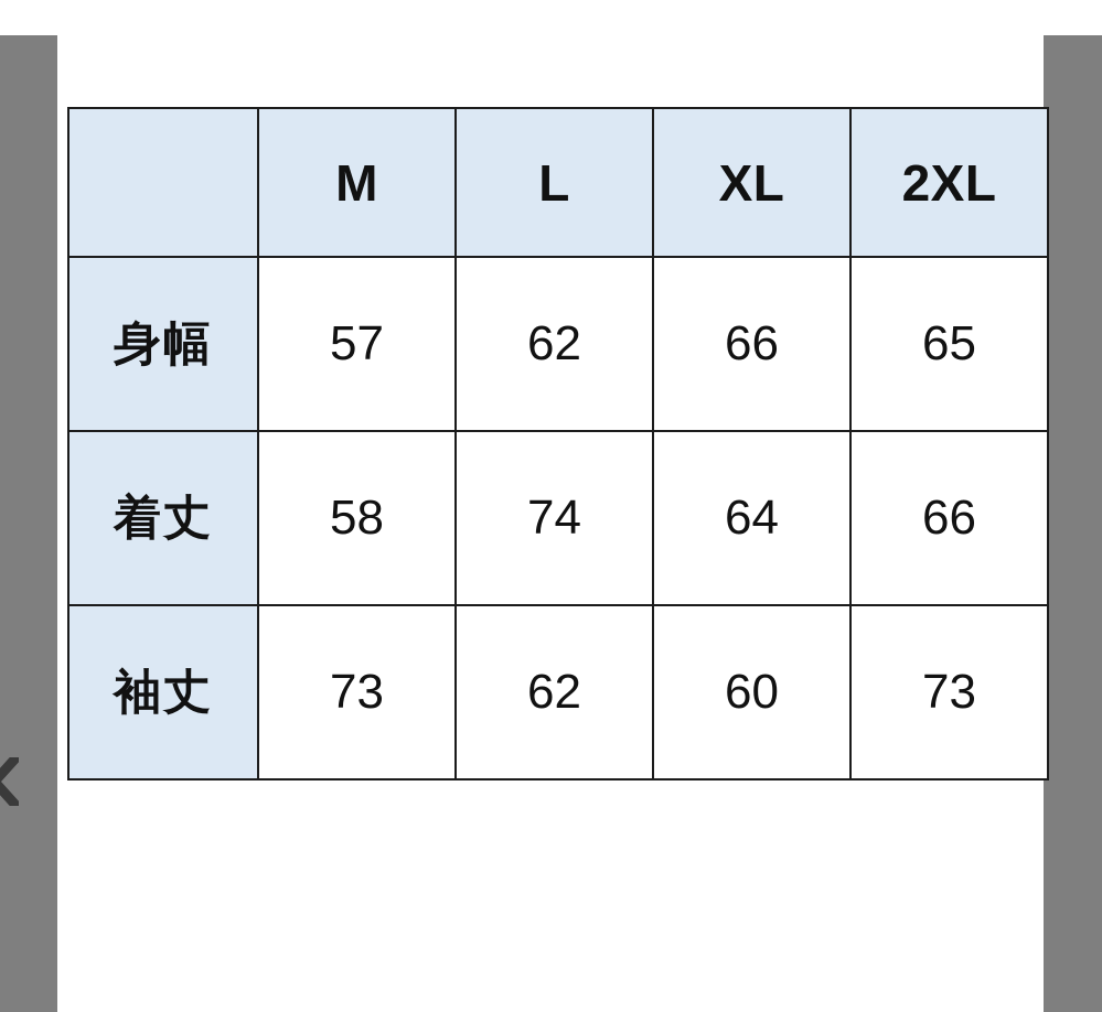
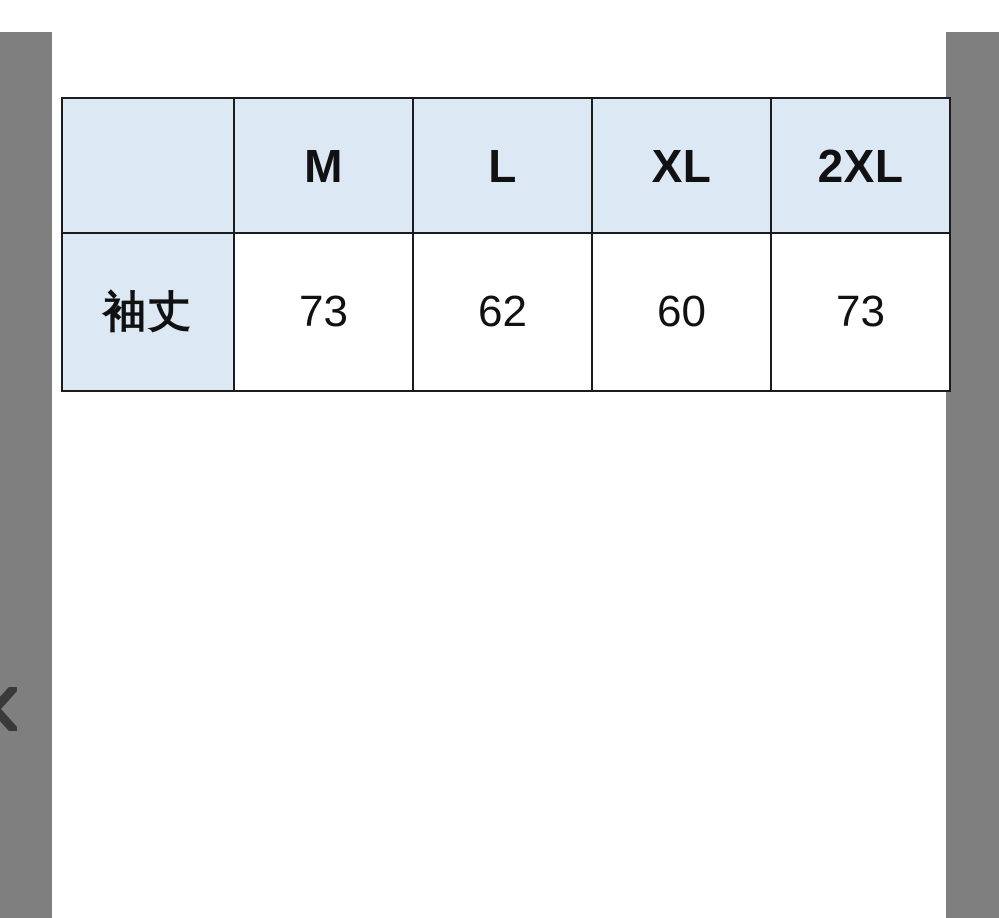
  	M	L	XL	2XL
- 身幅	57	62	66	65
- 着丈	58	74	64	66
  袖丈	73	62	60	73
